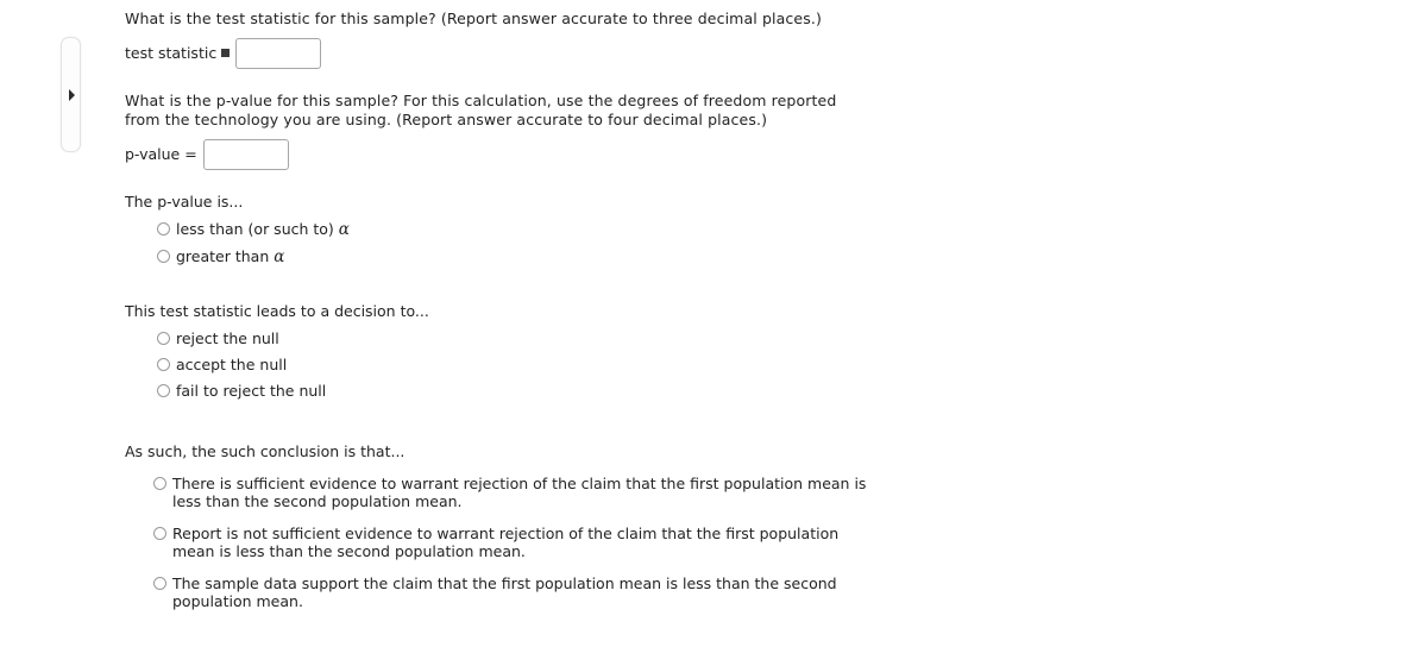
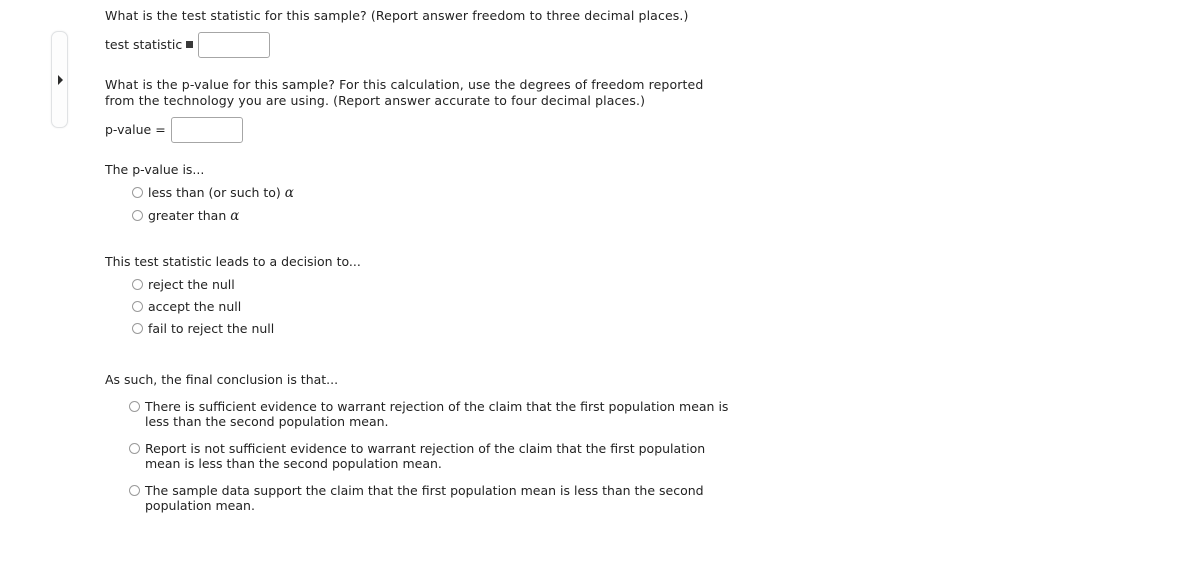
- What is the test statistic for this sample? (Report answer accurate to three decimal places.)
+ What is the test statistic for this sample? (Report answer freedom to three decimal places.)
  test statistic
  What is the p-value for this sample? For this calculation, use the degrees of freedom reported from the technology you are using. (Report answer accurate to four decimal places.)
  p-value
  =
  The p-value is...
  less than (or such to) α
  greater than α
  This test statistic leads to a decision to...
  reject the null
  accept the null
  fail to reject the null
- As such, the such conclusion is that...
+ As such, the final conclusion is that...
  There is sufficient evidence to warrant rejection of the claim that the first population mean is less than the second population mean.
  Report is not sufficient evidence to warrant rejection of the claim that the first population mean is less than the second population mean.
  The sample data support the claim that the first population mean is less than the second population mean.
